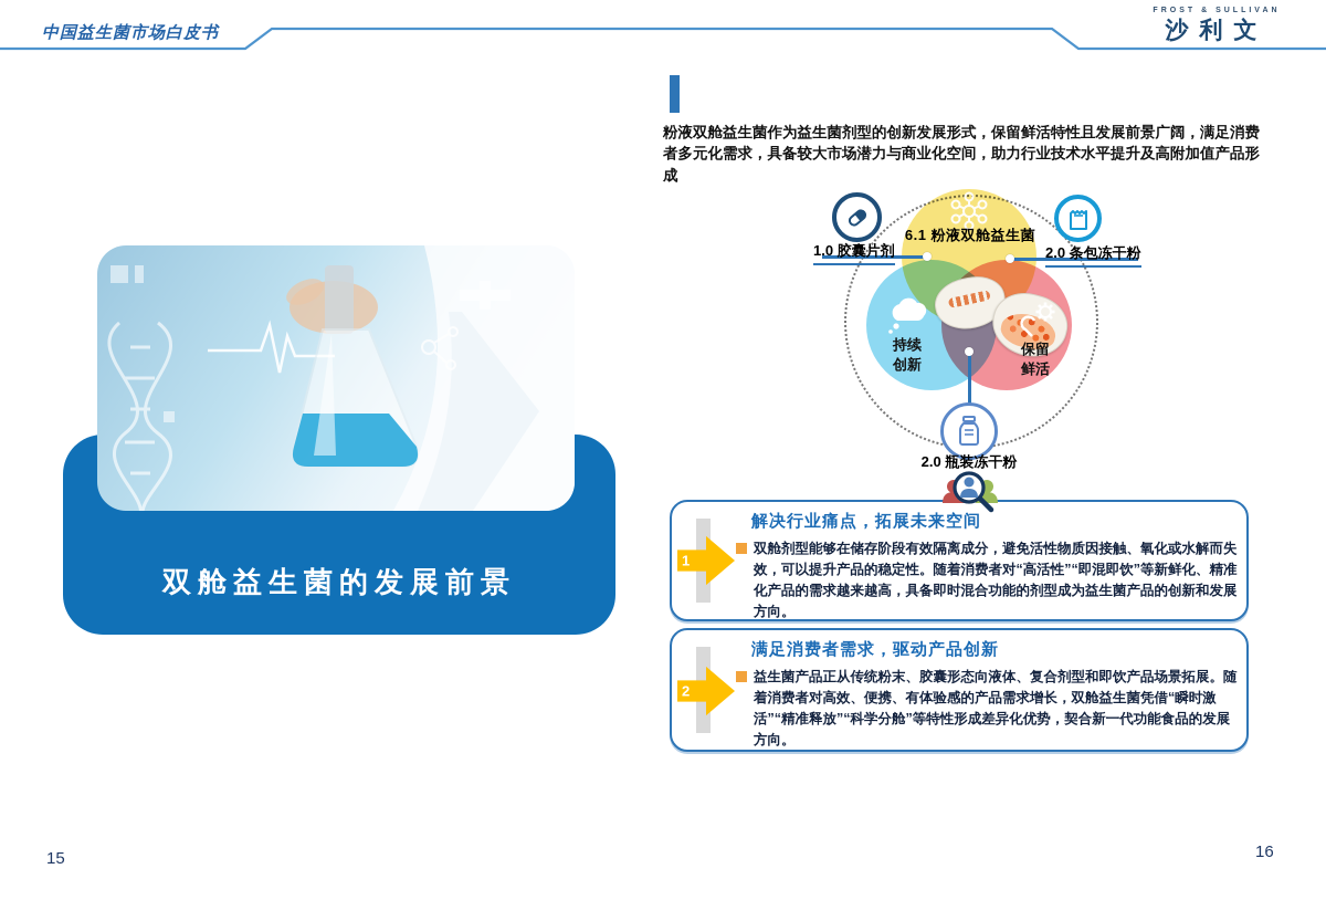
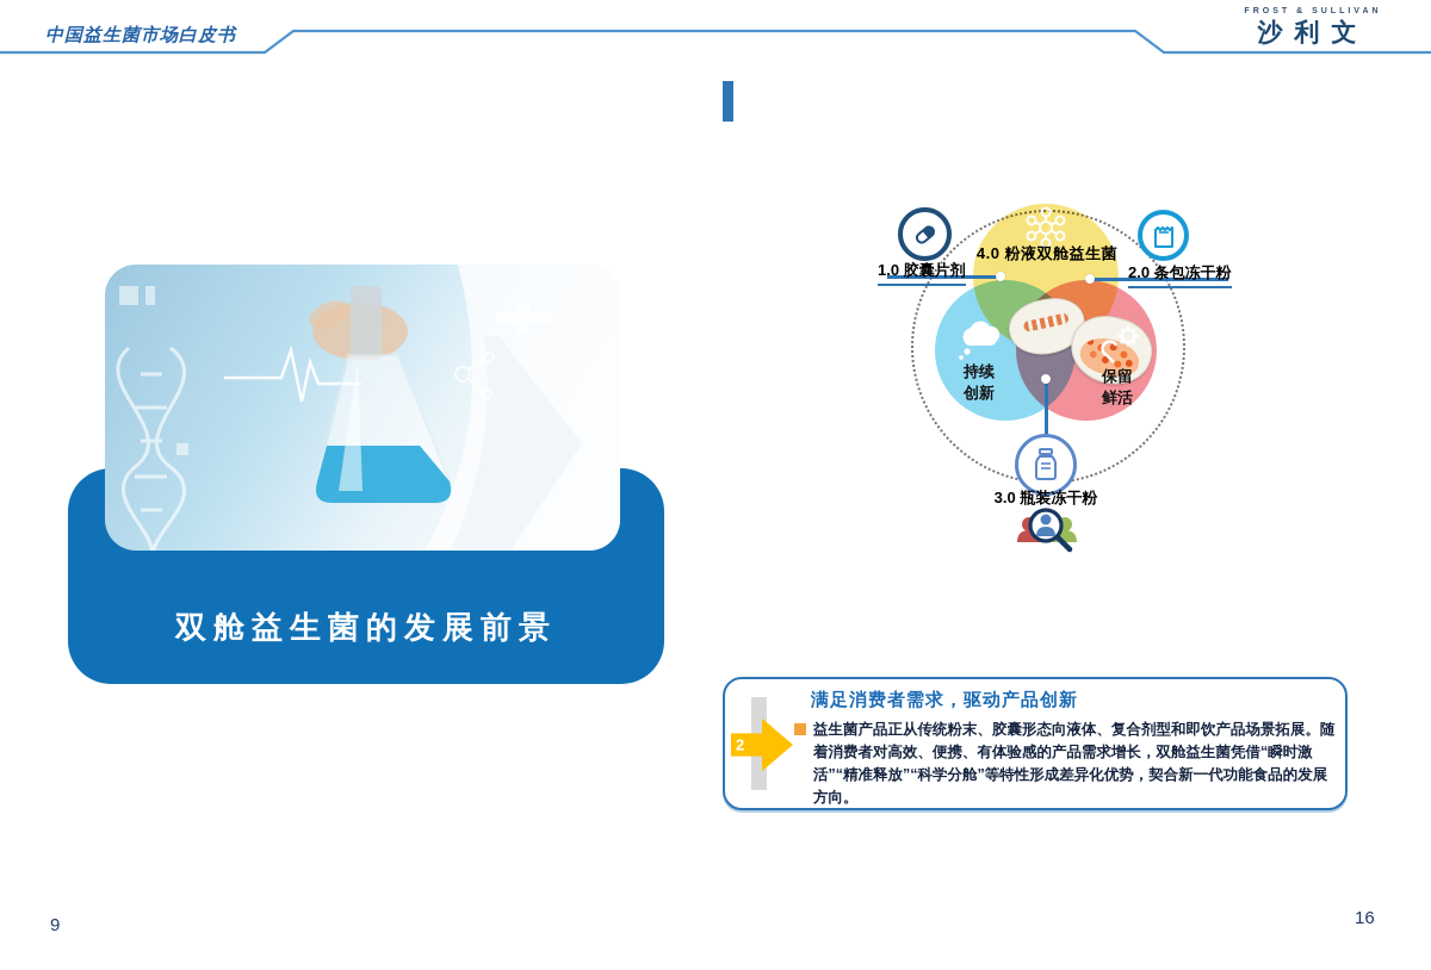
  中国益生菌市场白皮书
  沙利文
  双舱益生菌的发展前景
- 15
+ 9
- 粉液双舱益生菌作为益生菌剂型的创新发展形式，保留鲜活特性且发展前景广阔，满足消费者多元化需求，具备较大市场潜力与商业化空间，助力行业技术水平提升及高附加值产品形成
  持续
  创新
  保留
  鲜活
- 6.1 粉液双舱益生菌
+ 4.0 粉液双舱益生菌
  1.0 胶囊片剂
  2.0 条包冻干粉
- 2.0 瓶装冻干粉
+ 3.0 瓶装冻干粉
- 1
- 解决行业痛点，拓展未来空间
- 双舱剂型能够在储存阶段有效隔离成分，避免活性物质因接触、氧化或水解而失效，可以提升产品的稳定性。随着消费者对“高活性”“即混即饮”等新鲜化、精准化产品的需求越来越高，具备即时混合功能的剂型成为益生菌产品的创新和发展方向。
  2
  满足消费者需求，驱动产品创新
  益生菌产品正从传统粉末、胶囊形态向液体、复合剂型和即饮产品场景拓展。随着消费者对高效、便携、有体验感的产品需求增长，双舱益生菌凭借“瞬时激活”“精准释放”“科学分舱”等特性形成差异化优势，契合新一代功能食品的发展方向。
  16
